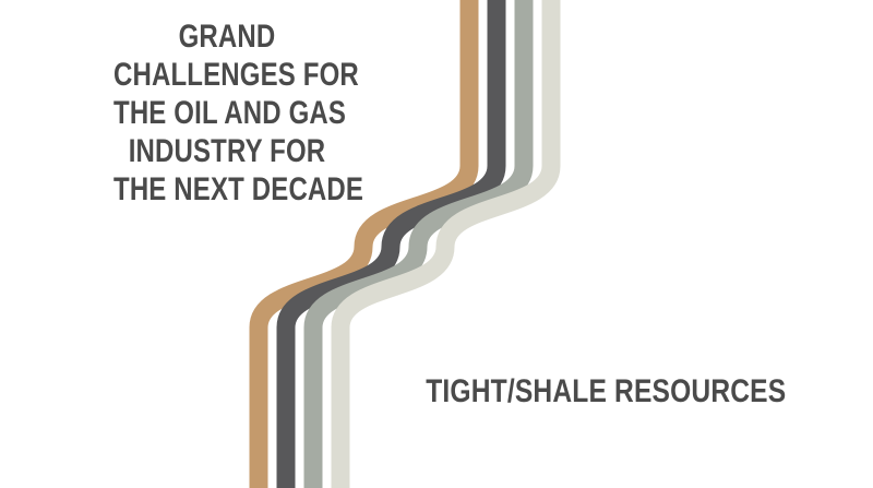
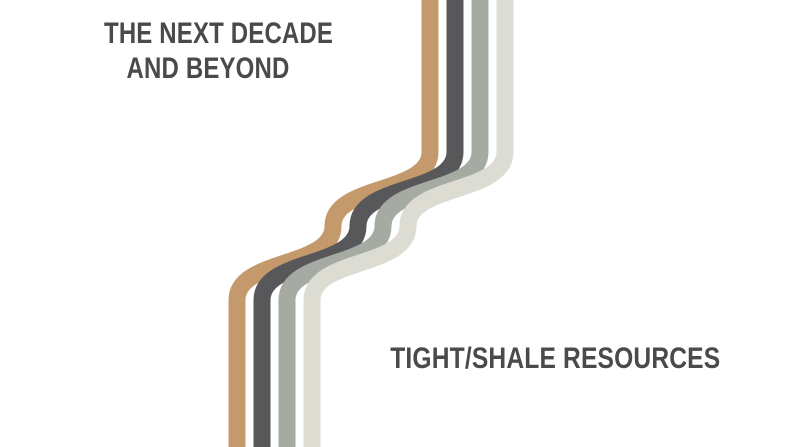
- GRAND
- CHALLENGES FOR
- THE OIL AND GAS
- INDUSTRY FOR
  THE NEXT DECADE
+ AND BEYOND
  TIGHT/SHALE RESOURCES
